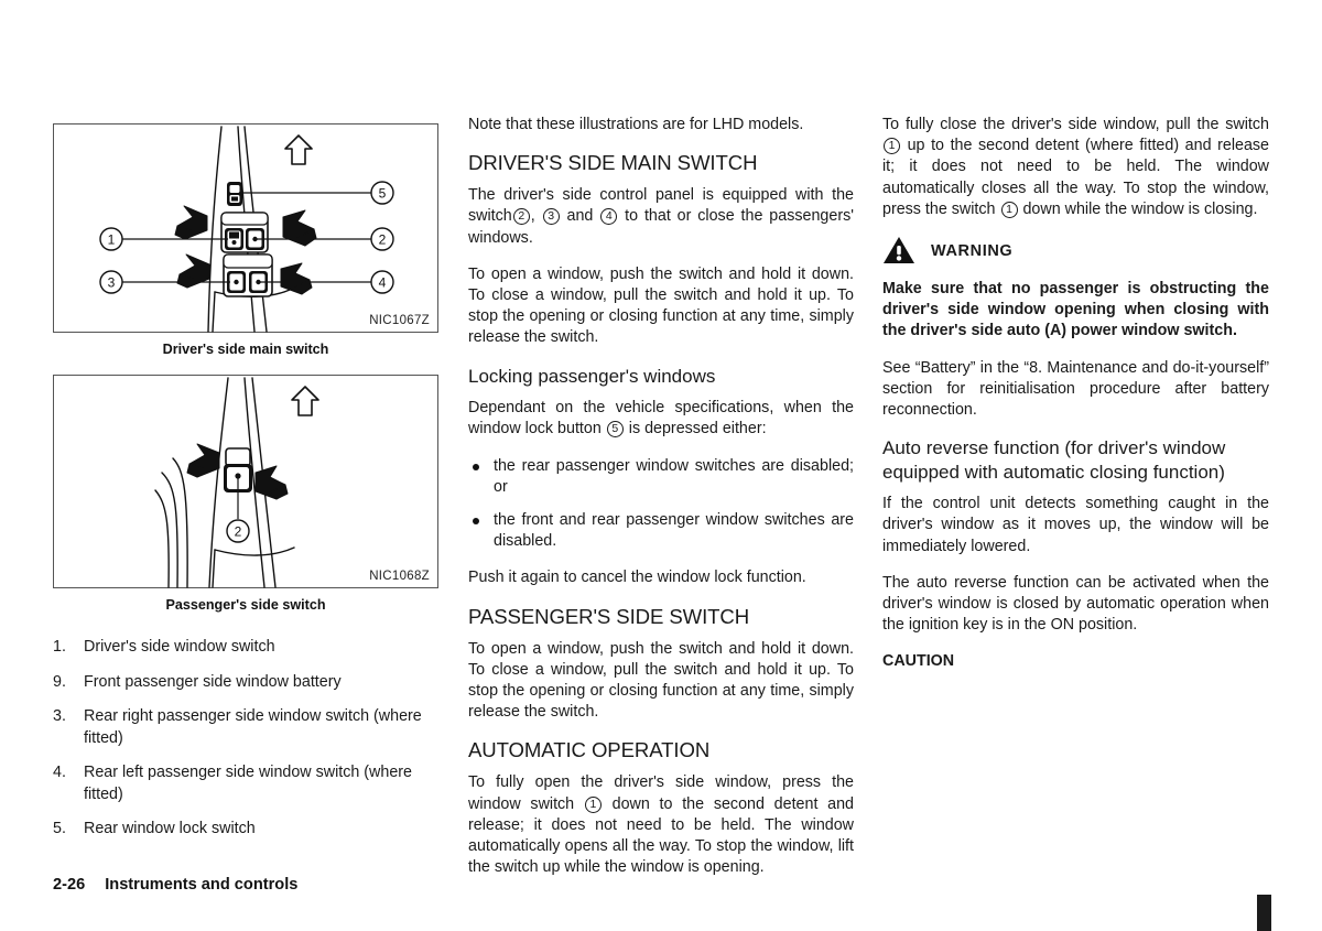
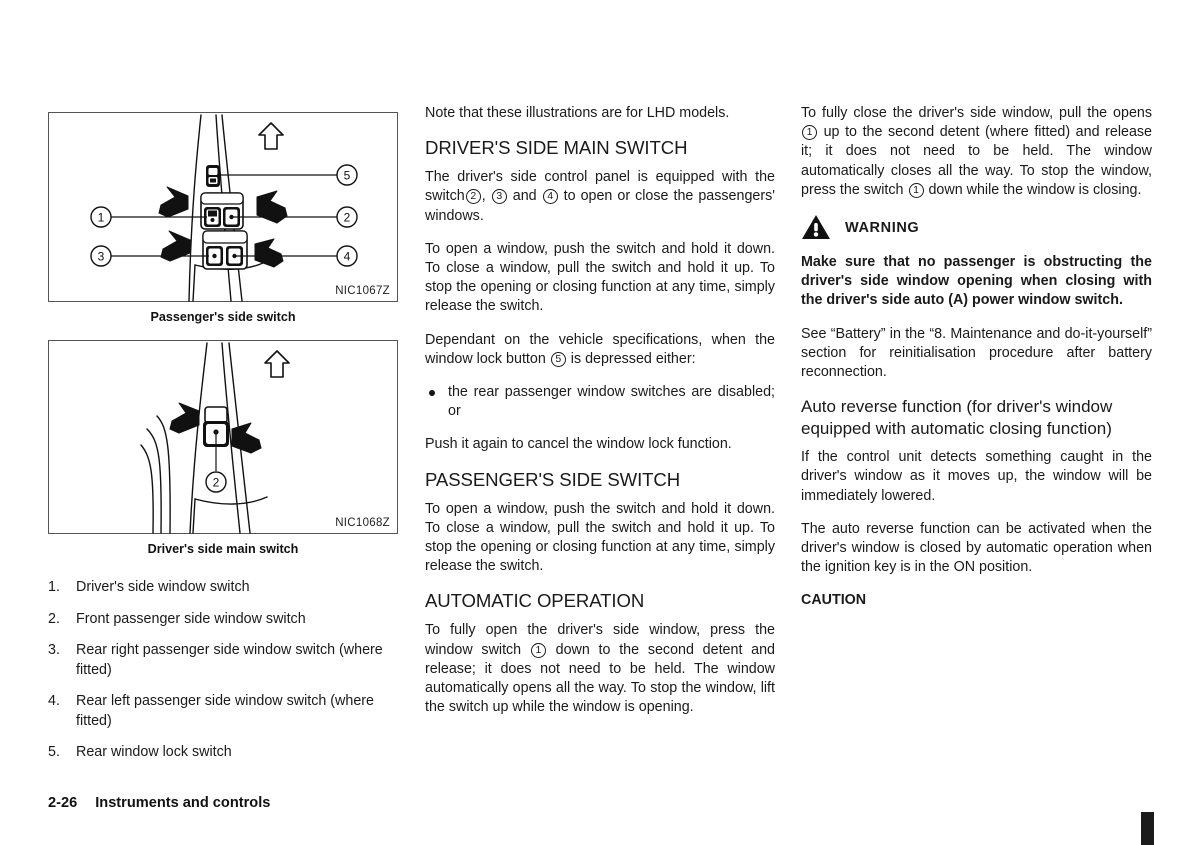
  1
  3
  5
  2
  4
  NIC1067Z
- Driver's side main switch
+ Passenger's side switch
  2
  NIC1068Z
- Passenger's side switch
+ Driver's side main switch
  1.
  Driver's side window switch
- 9.
+ 2.
- Front passenger side window battery
+ Front passenger side window switch
  3.
  Rear right passenger side window switch (where fitted)
  4.
  Rear left passenger side window switch (where fitted)
  5.
  Rear window lock switch
  Note that these illustrations are for LHD models.
  DRIVER'S SIDE MAIN SWITCH
- The driver's side control panel is equipped with the switch 2 , 3 and 4 to that or close the passengers' windows.
+ The driver's side control panel is equipped with the switch 2 , 3 and 4 to open or close the passengers' windows.
  To open a window, push the switch and hold it down. To close a window, pull the switch and hold it up. To stop the opening or closing function at any time, simply release the switch.
- Locking passenger's windows
  Dependant on the vehicle specifications, when the window lock button 5 is depressed either:
  the rear passenger window switches are disabled; or
- the front and rear passenger window switches are disabled.
  Push it again to cancel the window lock function.
  PASSENGER'S SIDE SWITCH
  To open a window, push the switch and hold it down. To close a window, pull the switch and hold it up. To stop the opening or closing function at any time, simply release the switch.
  AUTOMATIC OPERATION
  To fully open the driver's side window, press the window switch 1 down to the second detent and release; it does not need to be held. The window automatically opens all the way. To stop the window, lift the switch up while the window is opening.
- To fully close the driver's side window, pull the switch 1 up to the second detent (where fitted) and release it; it does not need to be held. The window automatically closes all the way. To stop the window, press the switch 1 down while the window is closing.
+ To fully close the driver's side window, pull the opens 1 up to the second detent (where fitted) and release it; it does not need to be held. The window automatically closes all the way. To stop the window, press the switch 1 down while the window is closing.
  WARNING
  Make sure that no passenger is obstructing the driver's side window opening when closing with the driver's side auto (A) power window switch.
  See “Battery” in the “8. Maintenance and do-it-yourself” section for reinitialisation procedure after battery reconnection.
  Auto reverse function (for driver's window equipped with automatic closing function)
  If the control unit detects something caught in the driver's window as it moves up, the window will be immediately lowered.
  The auto reverse function can be activated when the driver's window is closed by automatic operation when the ignition key is in the ON position.
  CAUTION
  2-26 Instruments and controls
